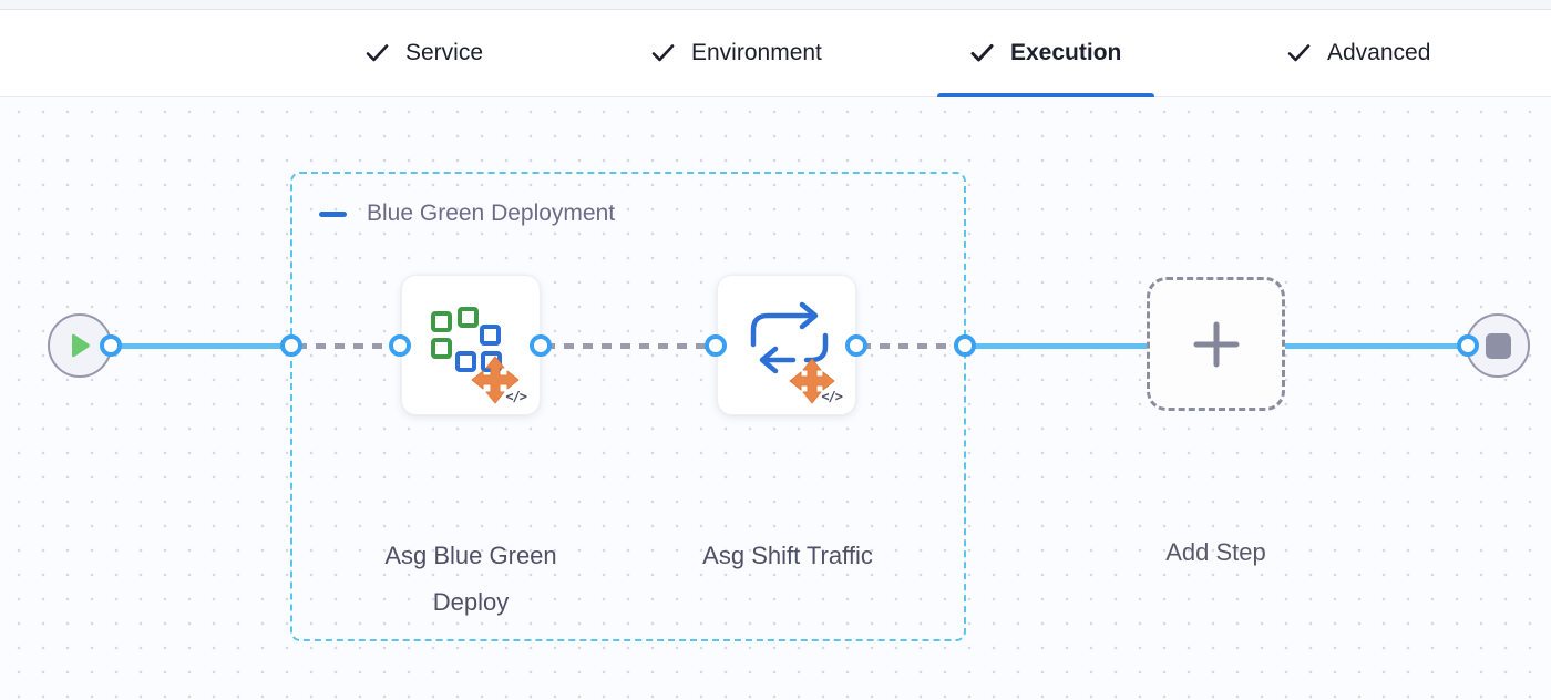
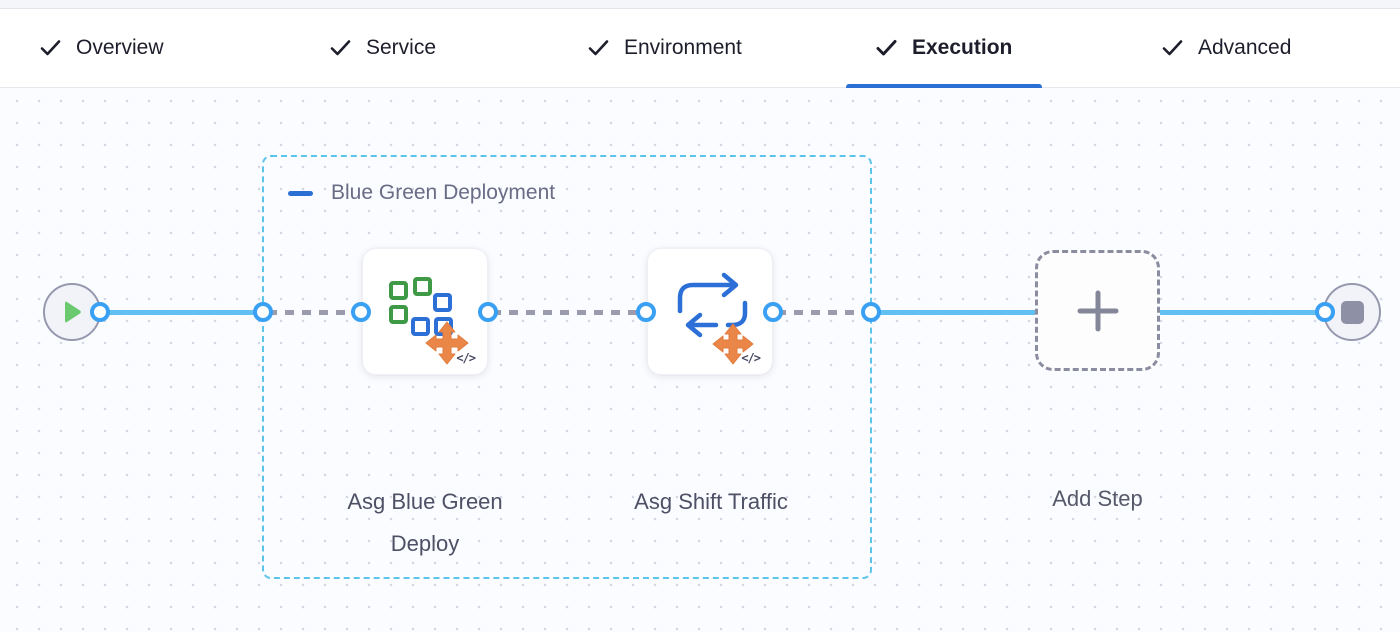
+ Overview
  Service
  Environment
  Execution
  Advanced
  Blue Green Deployment
  </>
  </>
  Asg Blue Green Deploy
  Asg Shift Traffic
  Add Step
